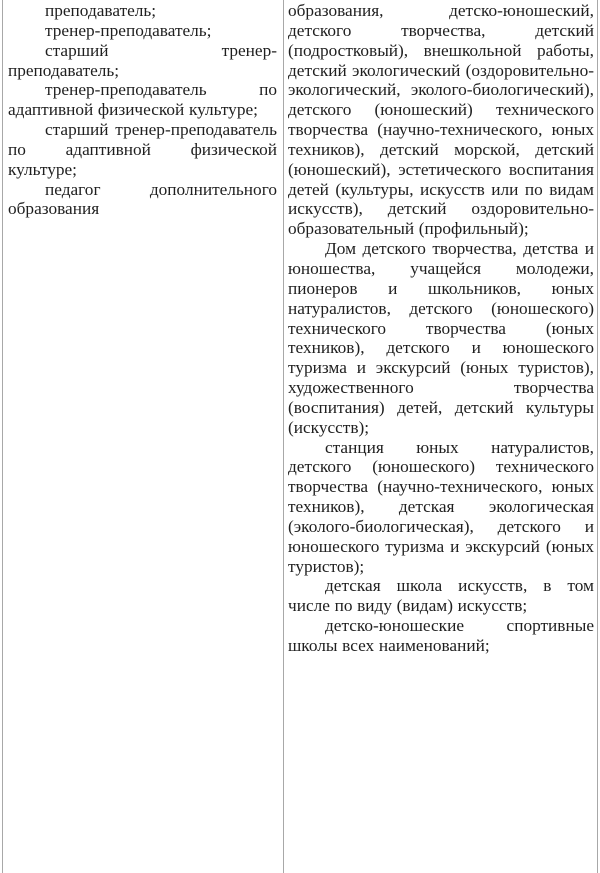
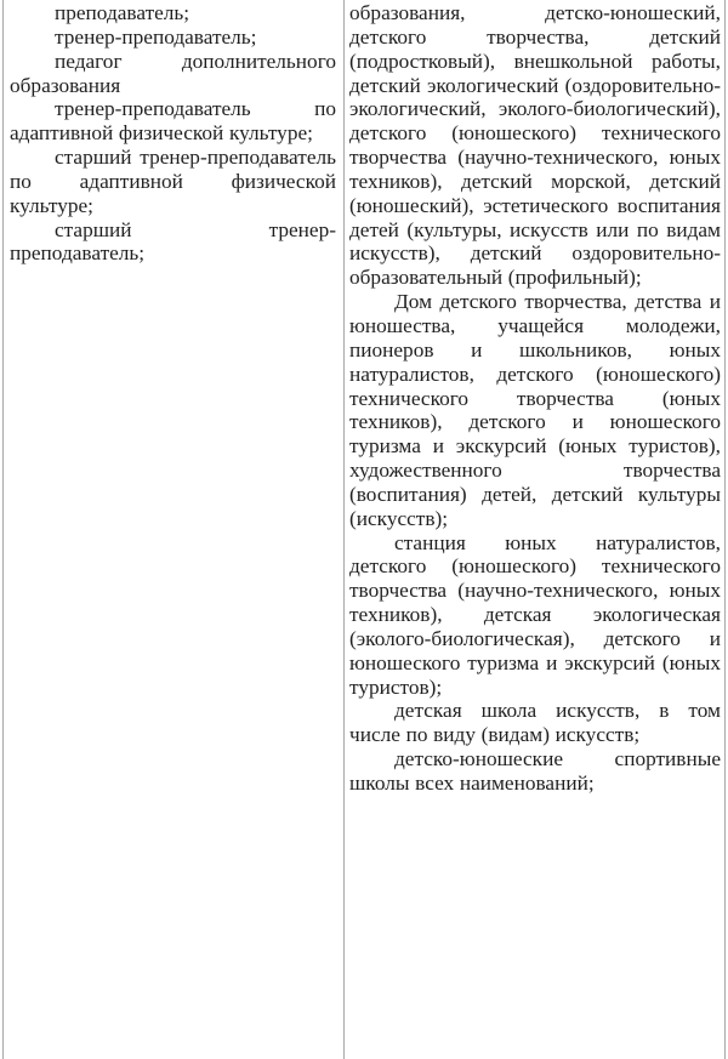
  преподаватель;
  тренер-преподаватель;
- старший тренер-преподаватель;
+ педагог дополнительного образования
  тренер-преподаватель по адаптивной физической культуре;
  старший тренер-преподаватель по адаптивной физической культуре;
- педагог дополнительного образования
+ старший тренер-преподаватель;
- образования, детско-юношеский, детского творчества, детский (подростковый), внешкольной работы, детский экологический (оздоровительно-экологический, эколого-биологический), детского (юношеский) технического творчества (научно-технического, юных техников), детский морской, детский (юношеский), эстетического воспитания детей (культуры, искусств или по видам искусств), детский оздоровительно-образовательный (профильный);
+ образования, детско-юношеский, детского творчества, детский (подростковый), внешкольной работы, детский экологический (оздоровительно-экологический, эколого-биологический), детского (юношеского) технического творчества (научно-технического, юных техников), детский морской, детский (юношеский), эстетического воспитания детей (культуры, искусств или по видам искусств), детский оздоровительно-образовательный (профильный);
  Дом детского творчества, детства и юношества, учащейся молодежи, пионеров и школьников, юных натуралистов, детского (юношеского) технического творчества (юных техников), детского и юношеского туризма и экскурсий (юных туристов), художественного творчества (воспитания) детей, детский культуры (искусств);
  станция юных натуралистов, детского (юношеского) технического творчества (научно-технического, юных техников), детская экологическая (эколого-биологическая), детского и юношеского туризма и экскурсий (юных туристов);
  детская школа искусств, в том числе по виду (видам) искусств;
  детско-юношеские спортивные школы всех наименований;
